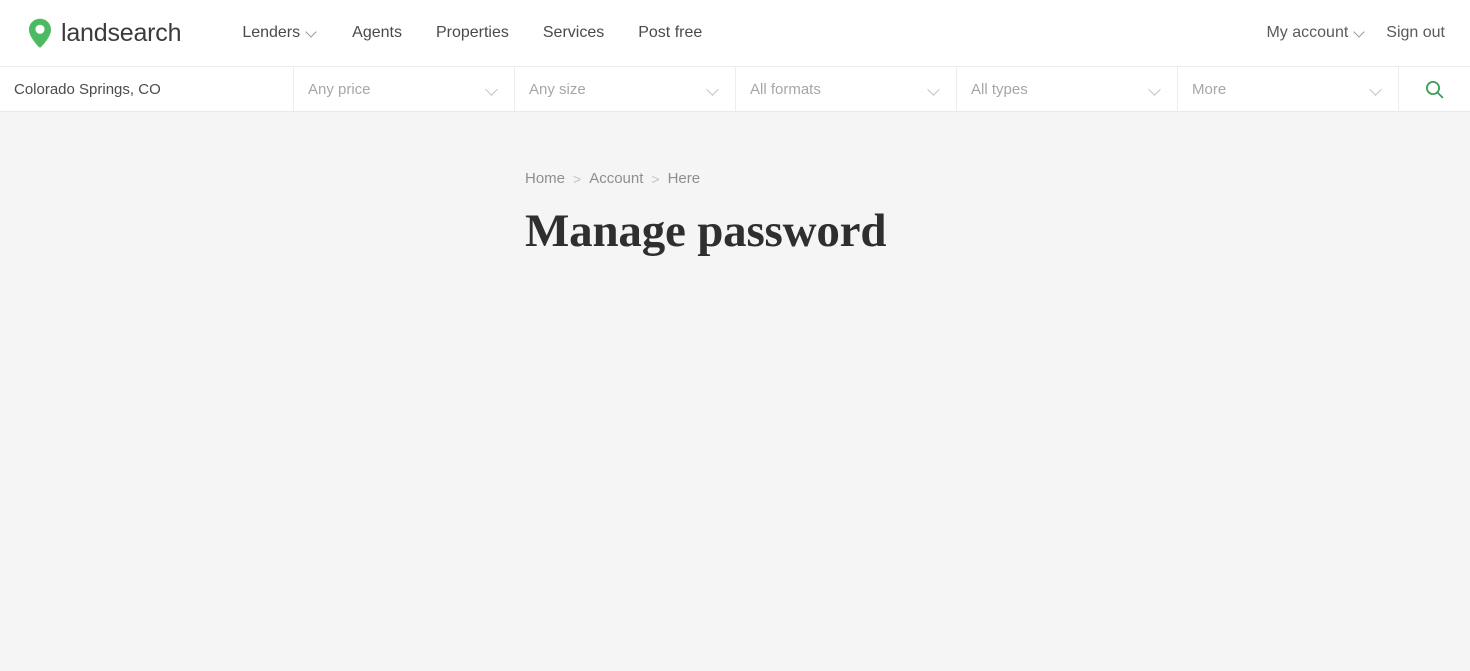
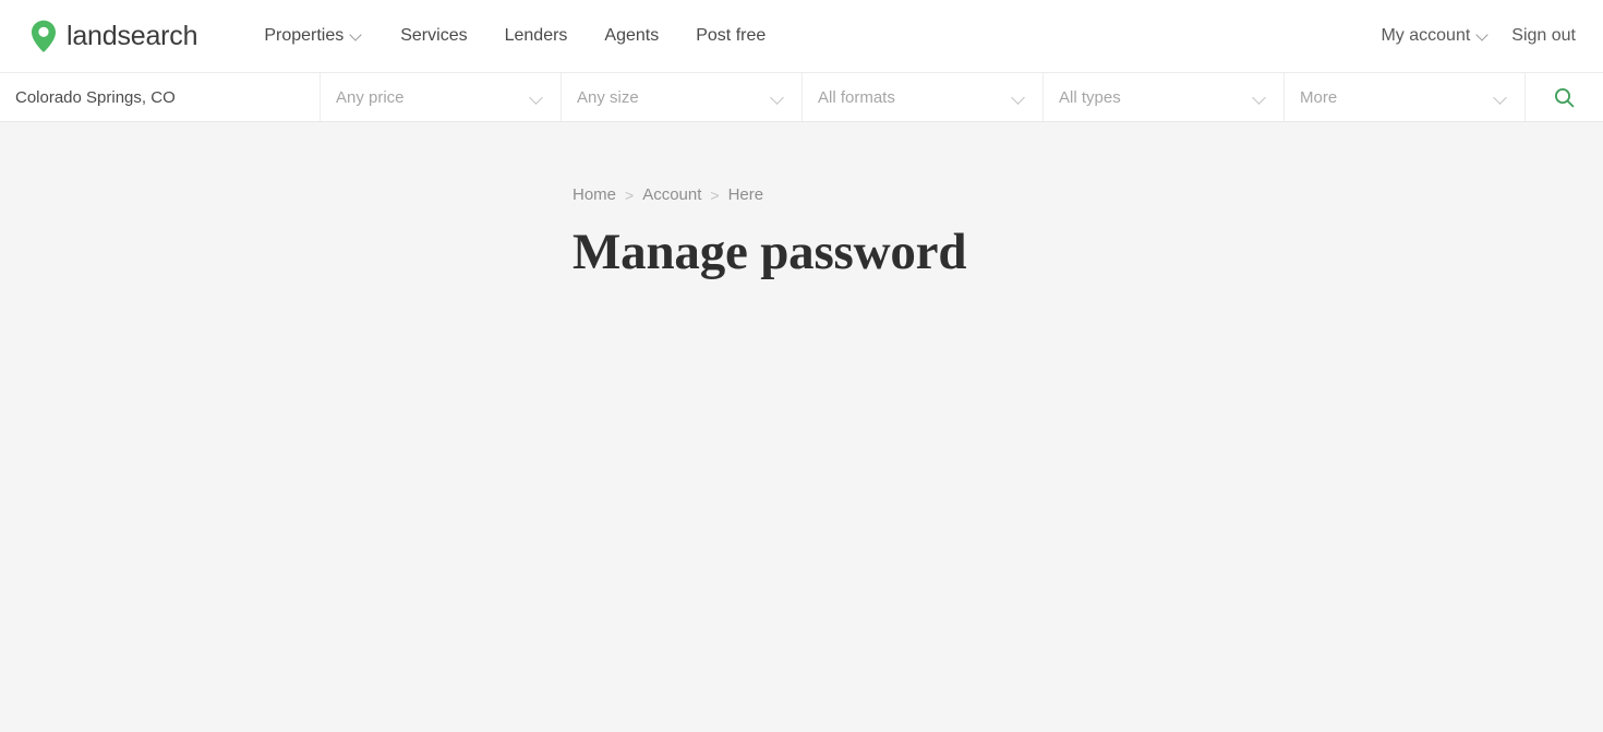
  landsearch
- Lenders
+ Properties
- Agents
+ Services
- Properties
+ Lenders
- Services
+ Agents
  Post free
  My account
  Sign out
  Colorado Springs, CO
  Any price
  Any size
  All formats
  All types
  More
  Home
  >
  Account
  >
  Here
  Manage password
